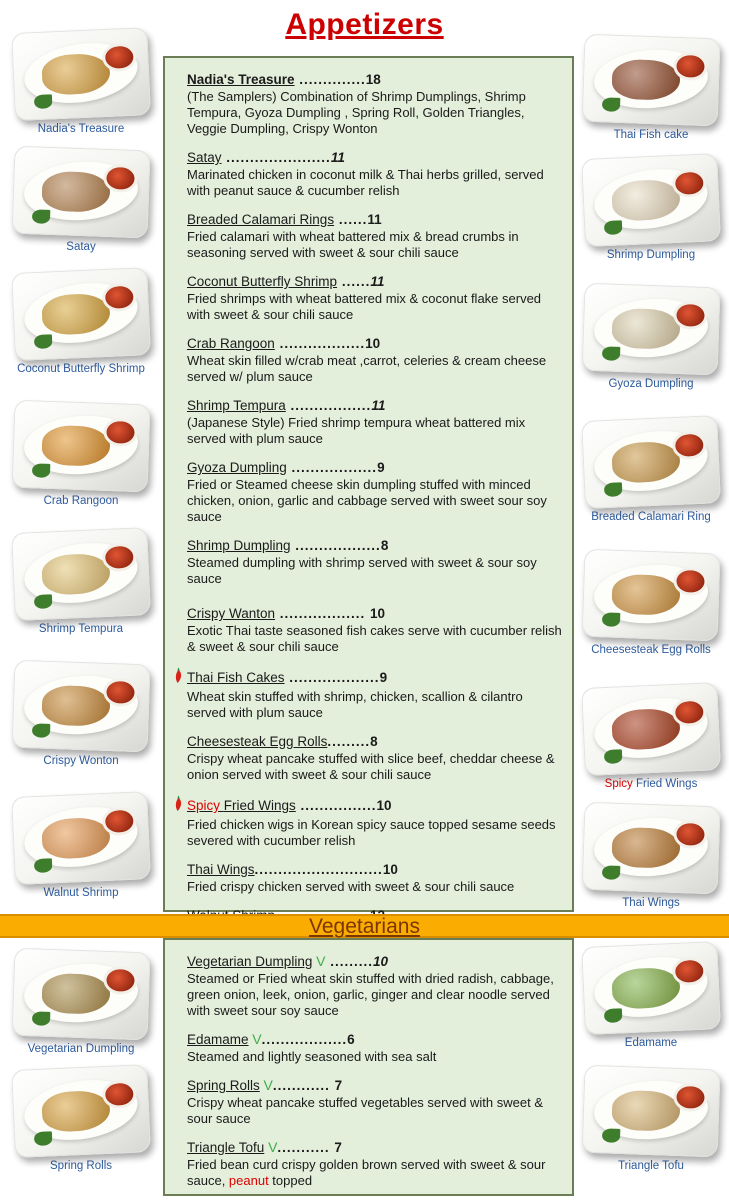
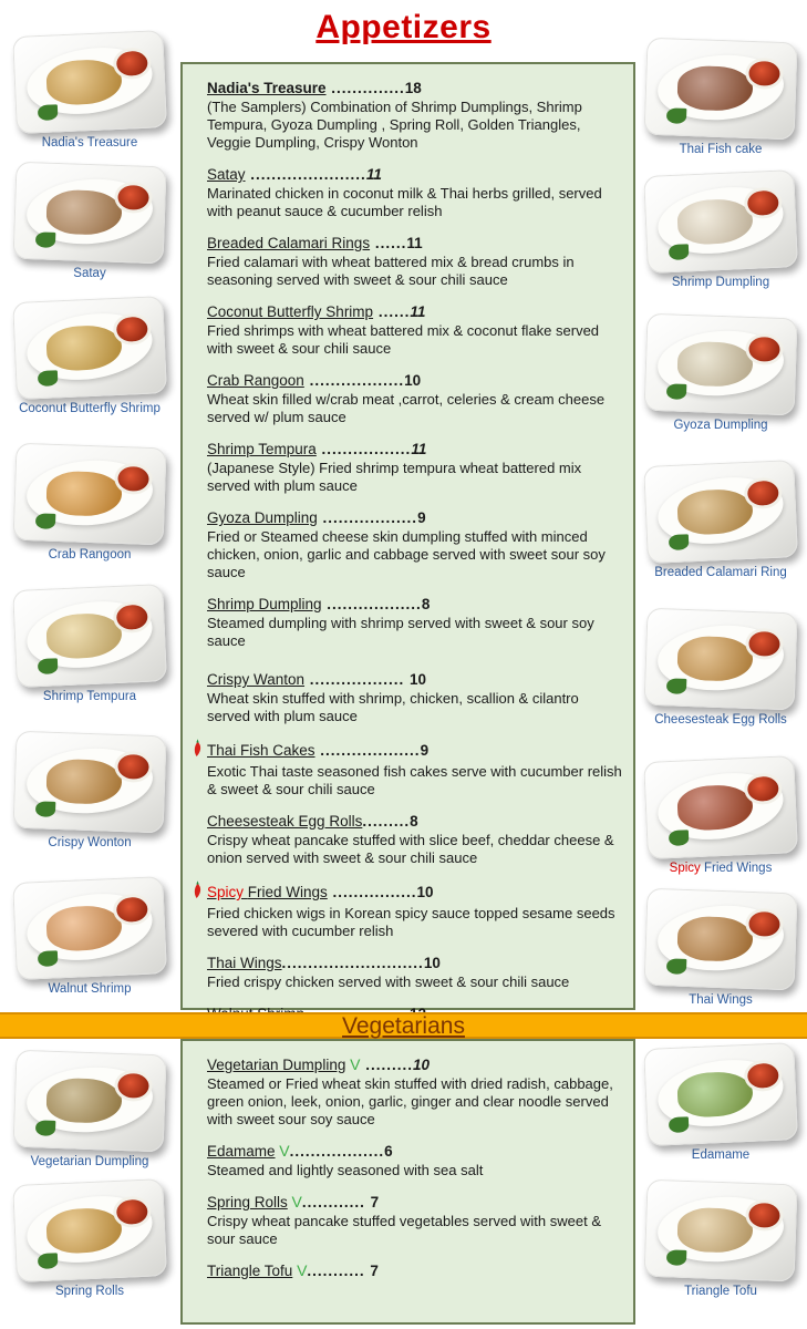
  Appetizers
  Nadia's Treasure ..............18
  (The Samplers) Combination of Shrimp Dumplings, Shrimp Tempura, Gyoza Dumpling , Spring Roll, Golden Triangles, Veggie Dumpling, Crispy Wonton
  Satay ......................11
  Marinated chicken in coconut milk & Thai herbs grilled, served with peanut sauce & cucumber relish
  Breaded Calamari Rings ......11
  Fried calamari with wheat battered mix & bread crumbs in seasoning served with sweet & sour chili sauce
  Coconut Butterfly Shrimp ......11
  Fried shrimps with wheat battered mix & coconut flake served with sweet & sour chili sauce
  Crab Rangoon ..................10
  Wheat skin filled w/crab meat ,carrot, celeries & cream cheese served w/ plum sauce
  Shrimp Tempura .................11
  (Japanese Style) Fried shrimp tempura wheat battered mix served with plum sauce
  Gyoza Dumpling ..................9
  Fried or Steamed cheese skin dumpling stuffed with minced chicken, onion, garlic and cabbage served with sweet sour soy sauce
  Shrimp Dumpling ..................8
  Steamed dumpling with shrimp served with sweet & sour soy sauce
  Crispy Wanton .................. 10
- Exotic Thai taste seasoned fish cakes serve with cucumber relish & sweet & sour chili sauce
+ Wheat skin stuffed with shrimp, chicken, scallion & cilantro served with plum sauce
  Thai Fish Cakes ...................9
- Wheat skin stuffed with shrimp, chicken, scallion & cilantro served with plum sauce
+ Exotic Thai taste seasoned fish cakes serve with cucumber relish & sweet & sour chili sauce
  Cheesesteak Egg Rolls.........8
  Crispy wheat pancake stuffed with slice beef, cheddar cheese & onion served with sweet & sour chili sauce
  Spicy Fried Wings ................10
  Fried chicken wigs in Korean spicy sauce topped sesame seeds severed with cucumber relish
  Thai Wings...........................10
  Fried crispy chicken served with sweet & sour chili sauce
  Vegetarians
  Vegetarian Dumpling V .........10
  Steamed or Fried wheat skin stuffed with dried radish, cabbage, green onion, leek, onion, garlic, ginger and clear noodle served with sweet sour soy sauce
  Edamame V..................6
  Steamed and lightly seasoned with sea salt
  Spring Rolls V............ 7
  Crispy wheat pancake stuffed vegetables served with sweet & sour sauce
  Triangle Tofu V........... 7
- Fried bean curd crispy golden brown served with sweet & sour sauce, peanut topped
  Nadia's Treasure
  Satay
  Coconut Butterfly Shrimp
  Crab Rangoon
  Shrimp Tempura
  Crispy Wonton
  Walnut Shrimp
  Vegetarian Dumpling
  Spring Rolls
  Thai Fish cake
  Shrimp Dumpling
  Gyoza Dumpling
  Breaded Calamari Ring
  Cheesesteak Egg Rolls
  Spicy Fried Wings
  Thai Wings
  Edamame
  Triangle Tofu
